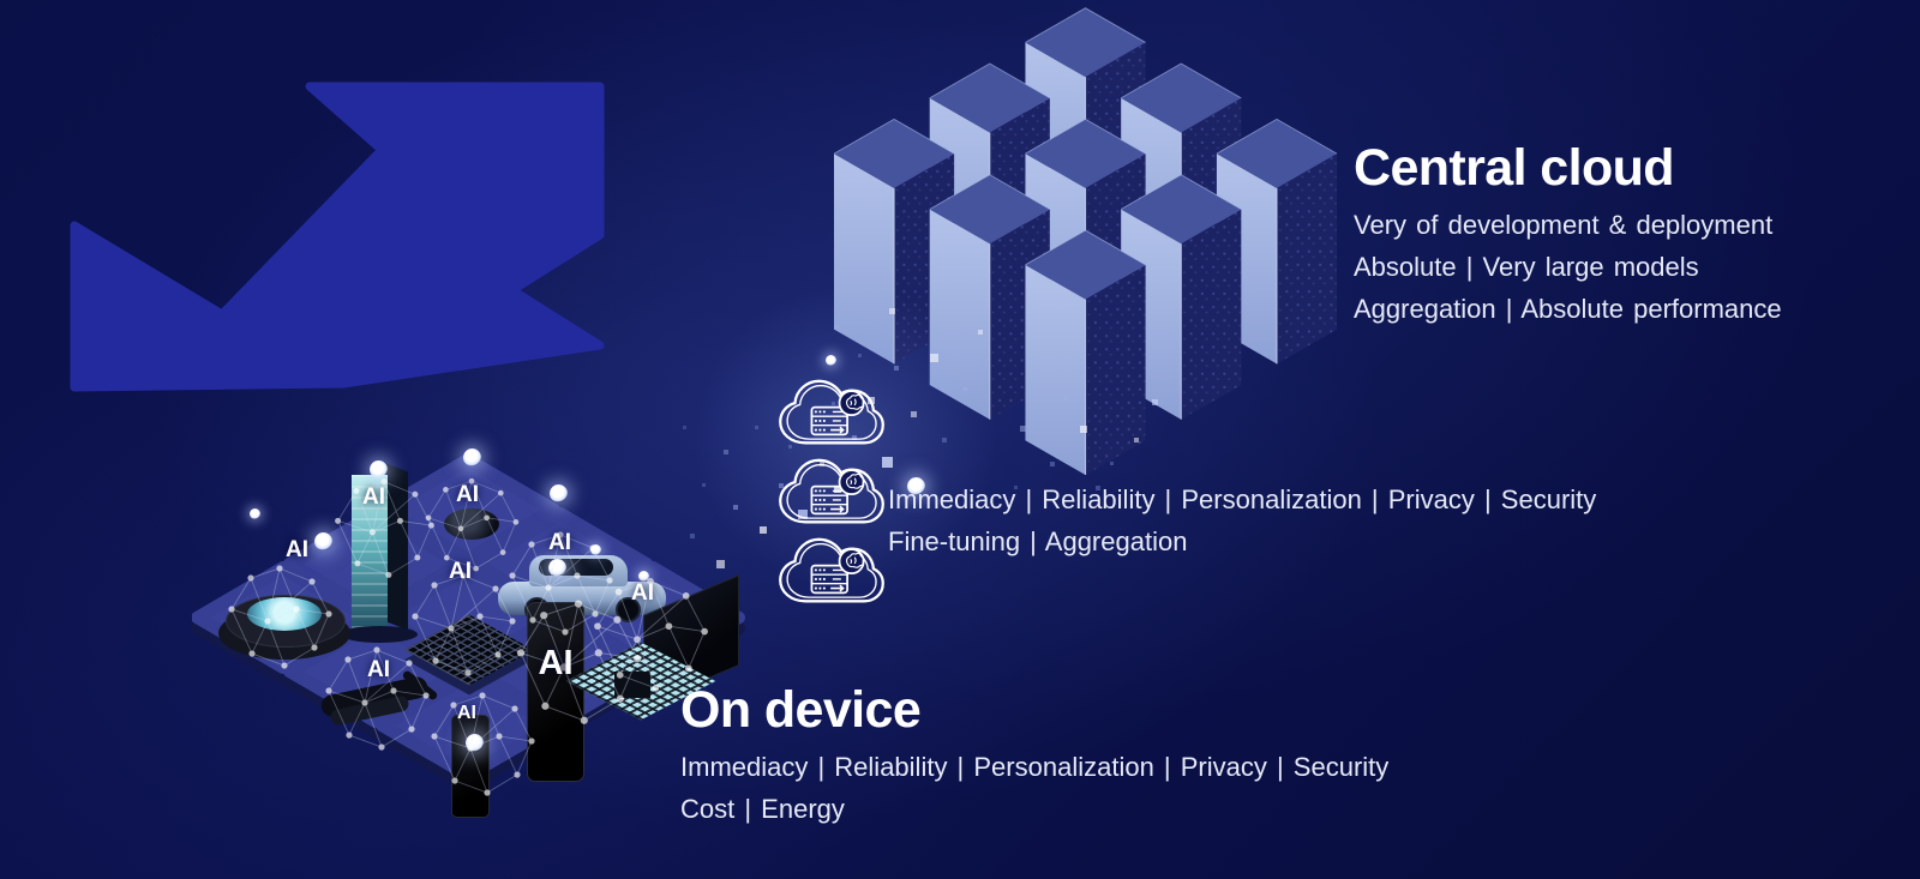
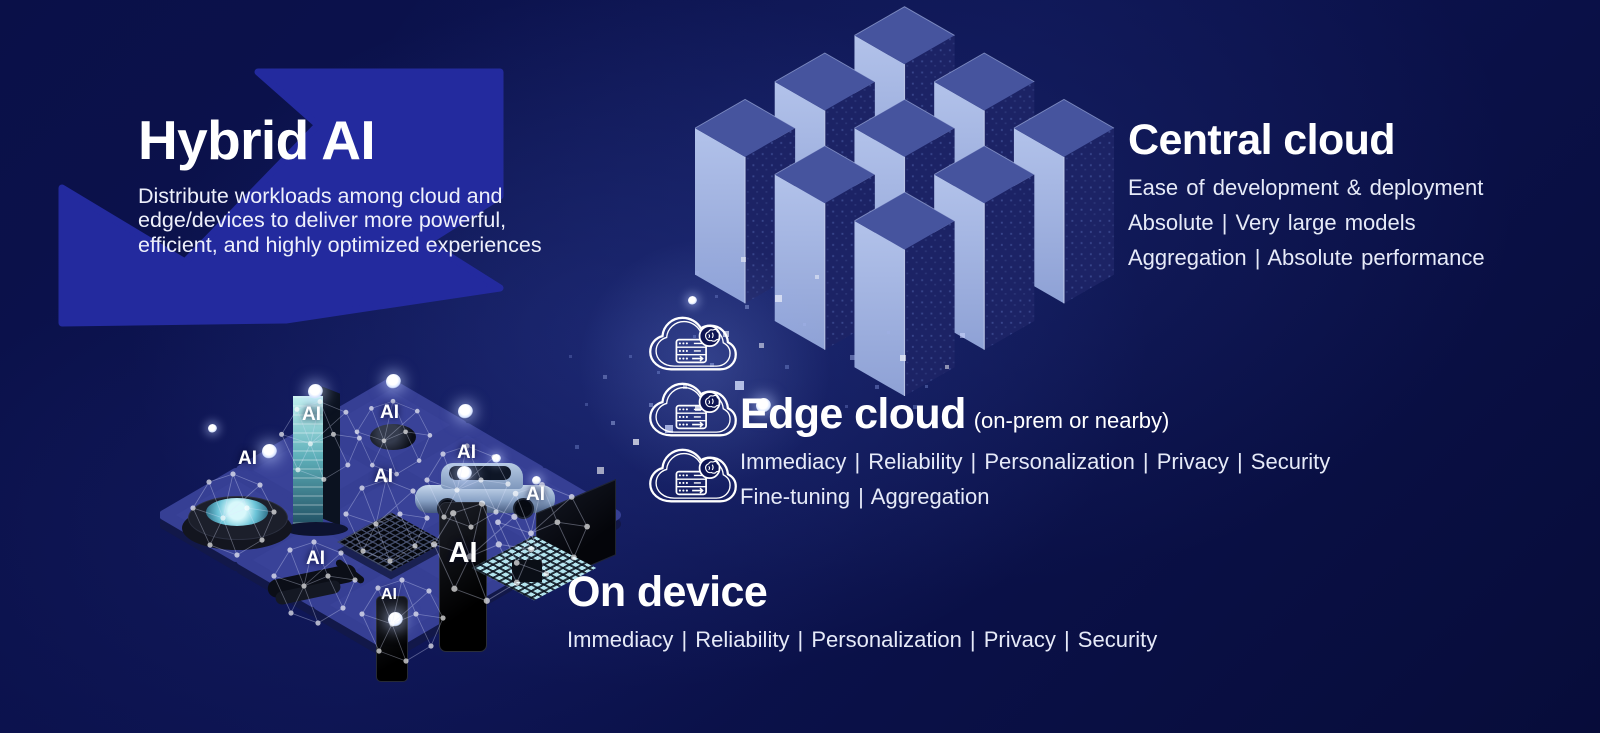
+ Hybrid AI
+ Distribute workloads among cloud and edge/devices to deliver more powerful, efficient, and highly optimized experiences
+ Edge cloud (on-prem or nearby)
  Immediacy | Reliability | Personalization | Privacy | Security
  Fine-tuning | Aggregation
  Central cloud
- Very of development & deployment
+ Ease of development & deployment
  Absolute | Very large models
  Aggregation | Absolute performance
  On device
  Immediacy | Reliability | Personalization | Privacy | Security
- Cost | Energy
  AI
  AI
  AI
  AI
  AI
  AI
  AI
  AI
  AI
